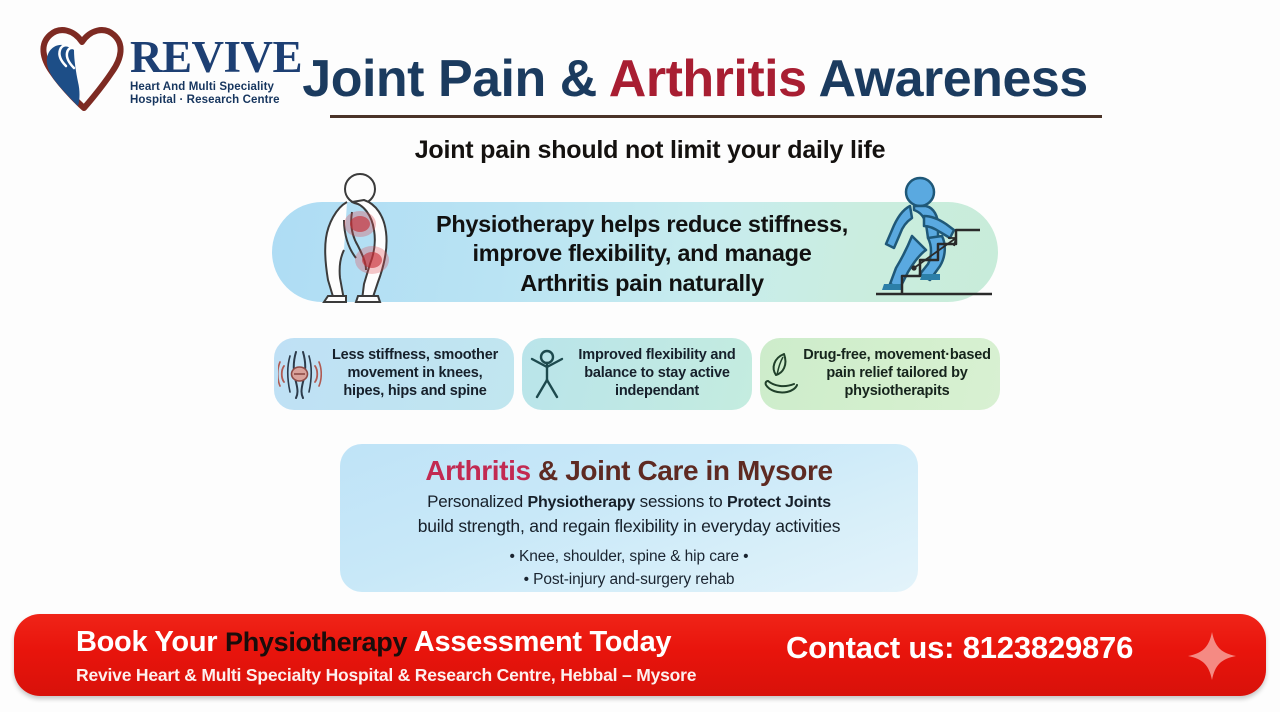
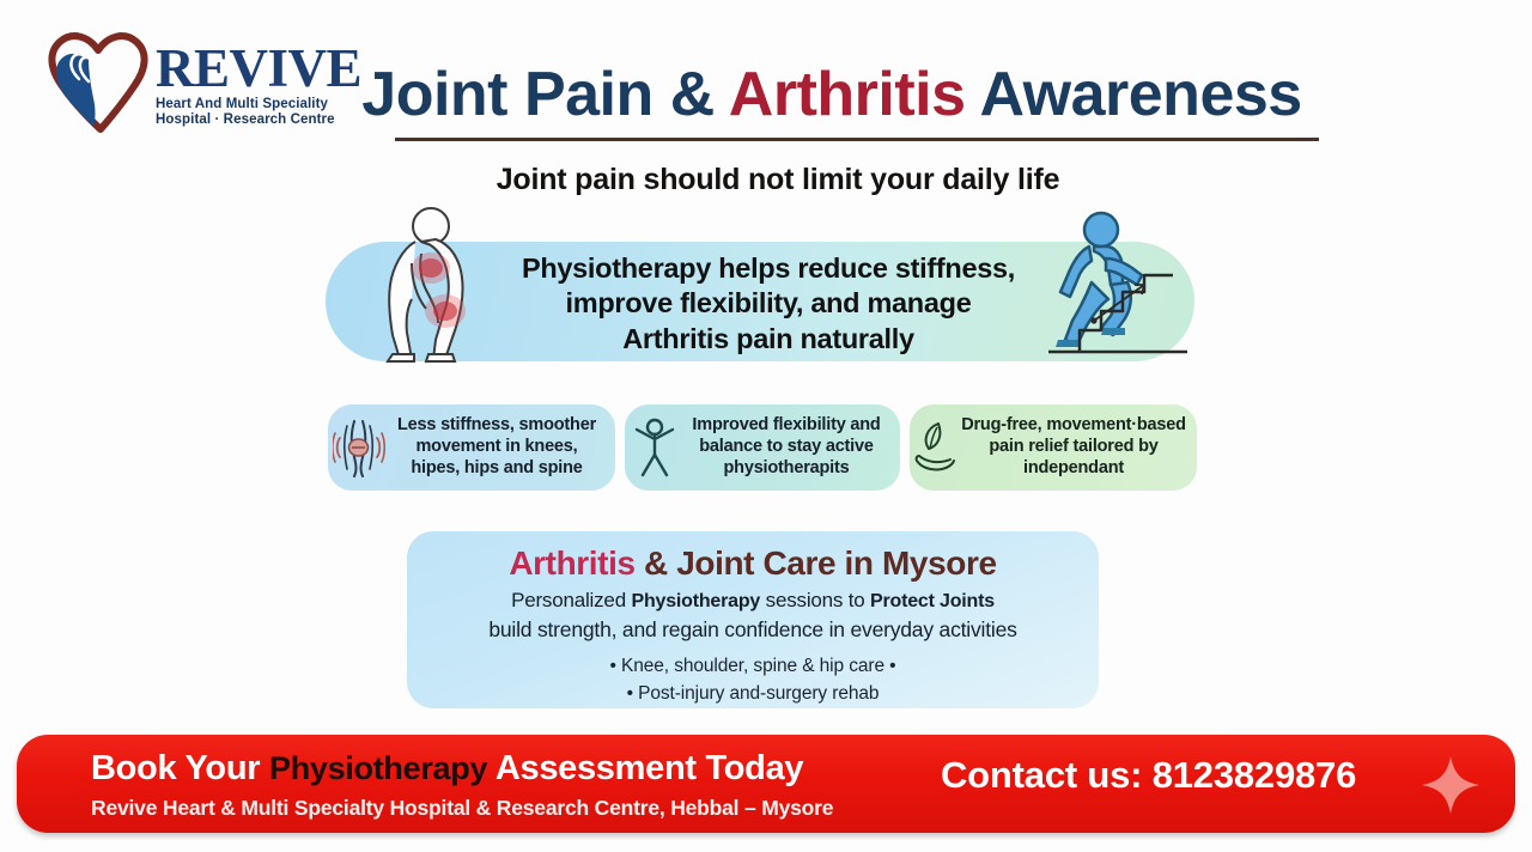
  REVIVE
  Heart And Multi Speciality
  Hospital · Research Centre
  Joint Pain & Arthritis Awareness
  Joint pain should not limit your daily life
  Physiotherapy helps reduce stiffness,
  improve flexibility, and manage
  Arthritis pain naturally
  Less stiffness, smoother
  movement in knees,
  hipes, hips and spine
  Improved flexibility and
  balance to stay active
- independant
+ physiotherapits
  Drug-free, movement·based
  pain relief tailored by
- physiotherapits
+ independant
  Arthritis & Joint Care in Mysore
  Personalized Physiotherapy sessions to Protect Joints
- build strength, and regain flexibility in everyday activities
+ build strength, and regain confidence in everyday activities
  • Knee, shoulder, spine & hip care •
  • Post-injury and-surgery rehab
  Book Your Physiotherapy Assessment Today
  Contact us: 8123829876
  Revive Heart & Multi Specialty Hospital & Research Centre, Hebbal – Mysore
